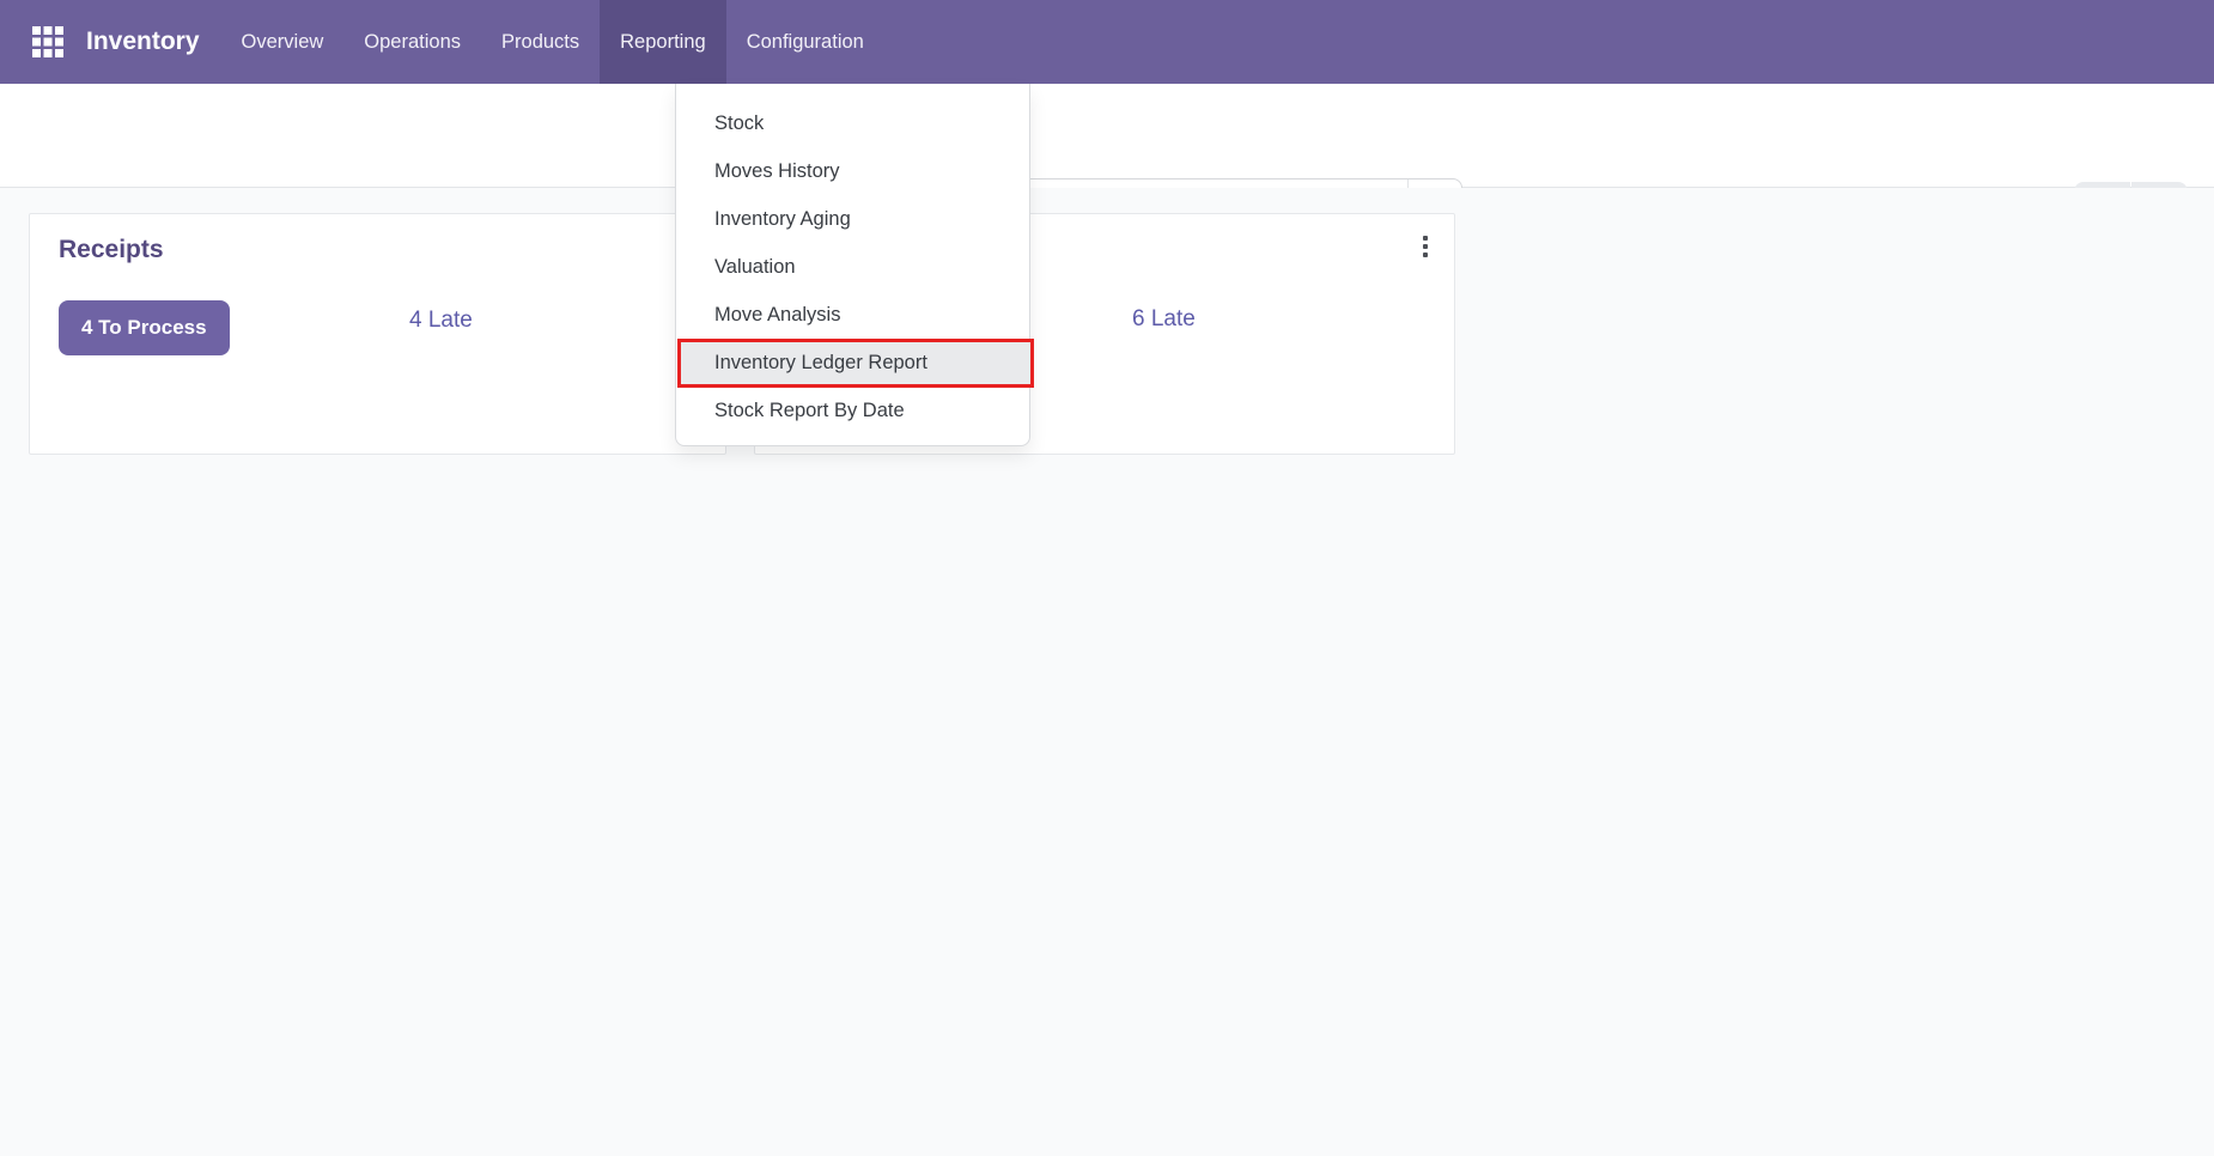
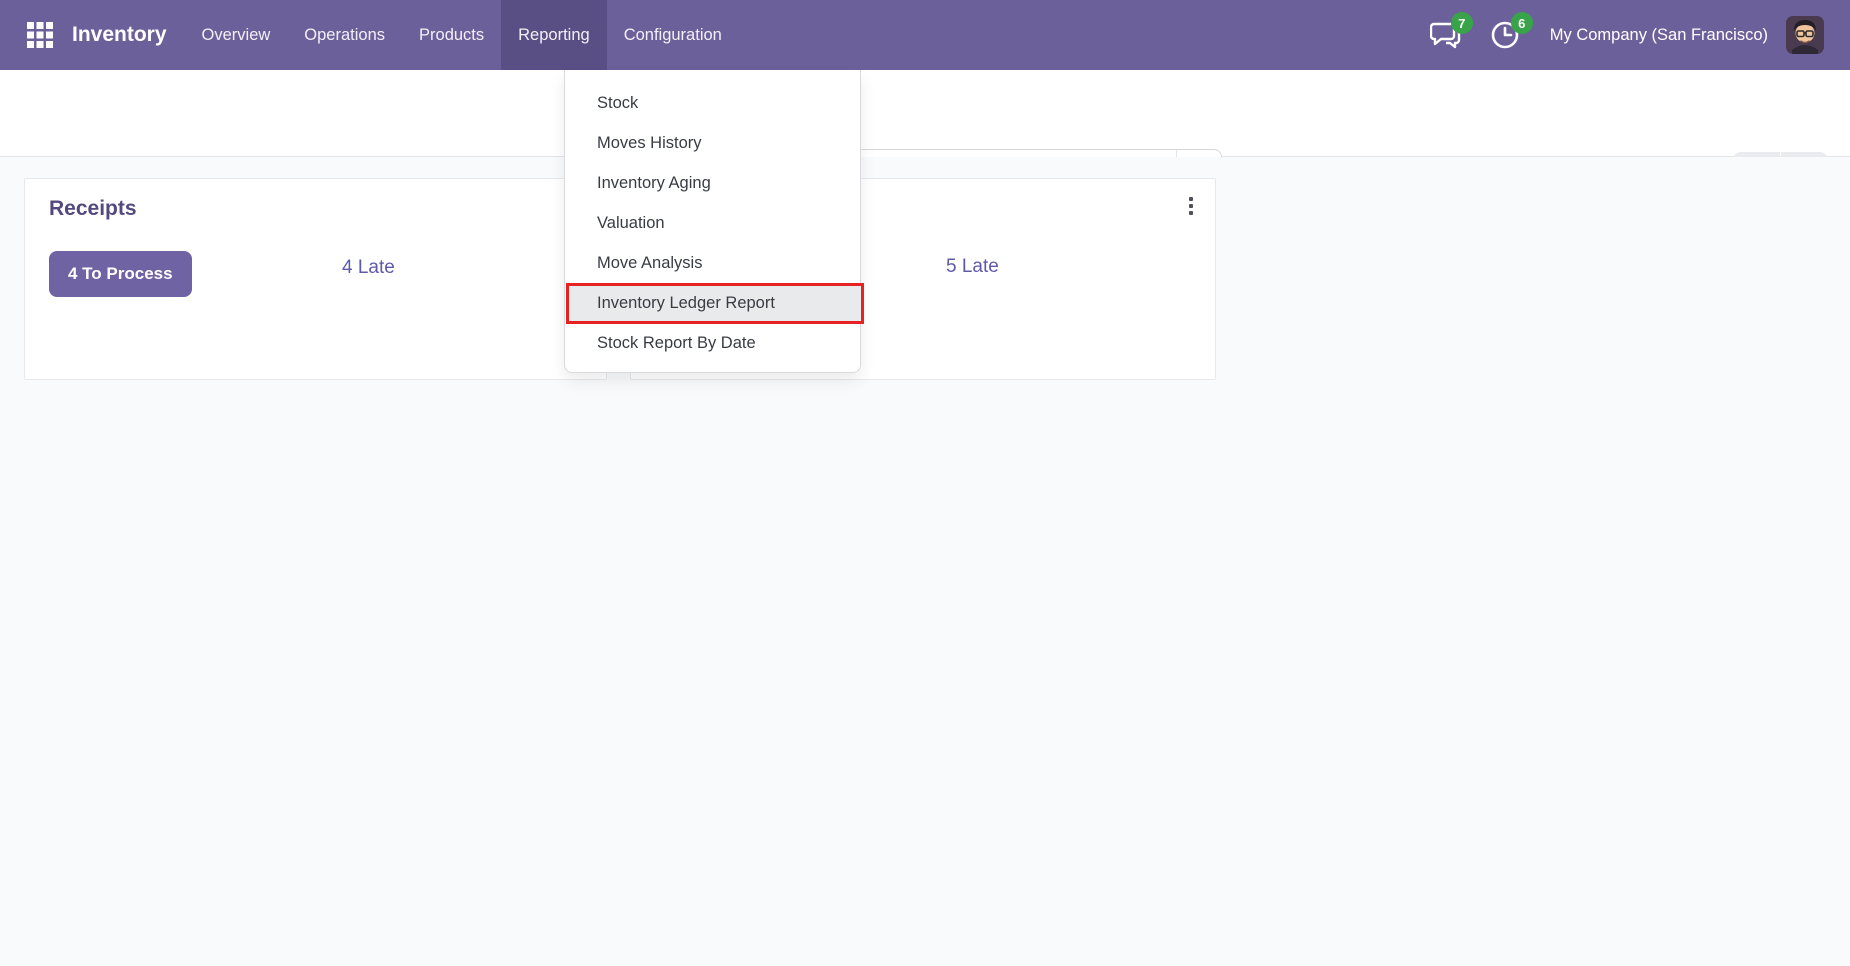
  Inventory
  Overview
  Operations
  Products
  Reporting
  Configuration
+ 7
+ 6
+ My Company (San Francisco)
  Receipts
  4 To Process
  4 Late
- 6 Late
+ 5 Late
  Stock
  Moves History
  Inventory Aging
  Valuation
  Move Analysis
  Inventory Ledger Report
  Stock Report By Date
